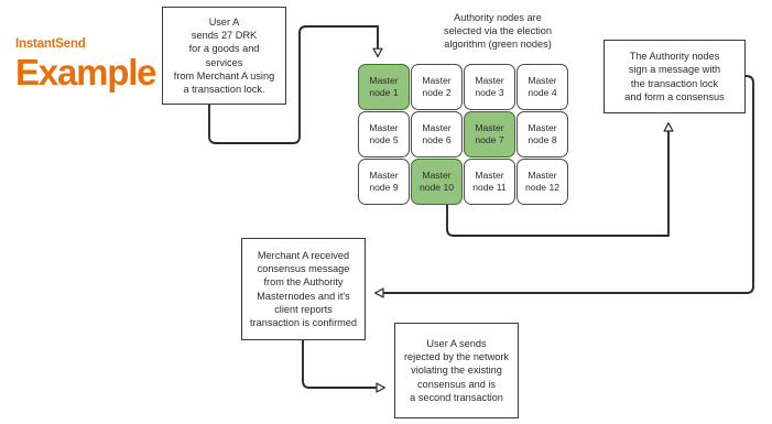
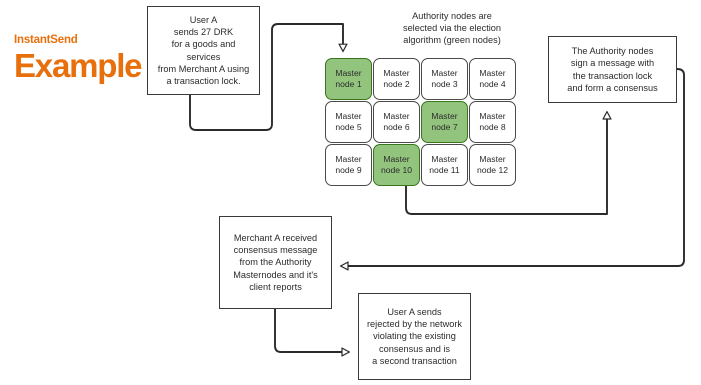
  InstantSend
  Example
  User A
  sends 27 DRK
  for a goods and
  services
  from Merchant A using
  a transaction lock.
  Authority nodes are
  selected via the election
  algorithm (green nodes)
  Master
  node 1
  Master
  node 2
  Master
  node 3
  Master
  node 4
  Master
  node 5
  Master
  node 6
  Master
  node 7
  Master
  node 8
  Master
  node 9
  Master
  node 10
  Master
  node 11
  Master
  node 12
  The Authority nodes
  sign a message with
  the transaction lock
  and form a consensus
  Merchant A received
  consensus message
  from the Authority
  Masternodes and it's
  client reports
- transaction is confirmed
  User A sends
  rejected by the network
  violating the existing
  consensus and is
  a second transaction
